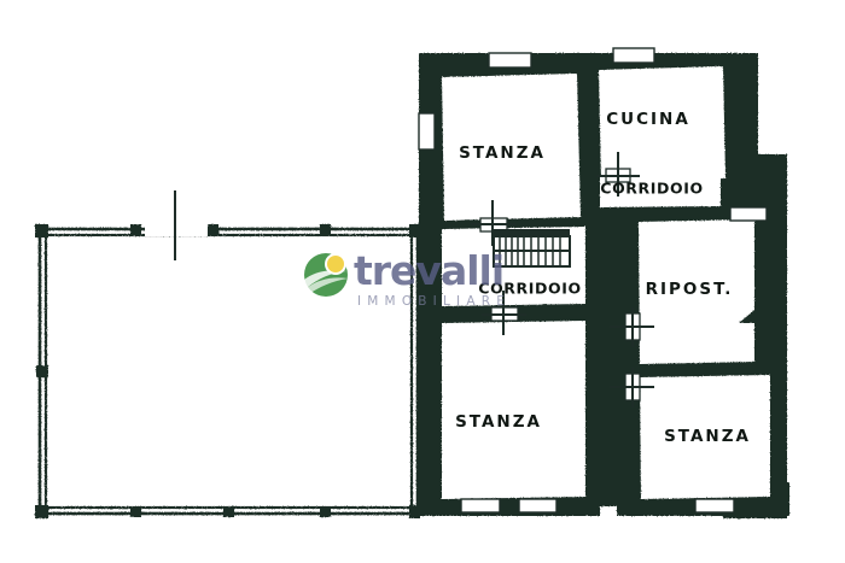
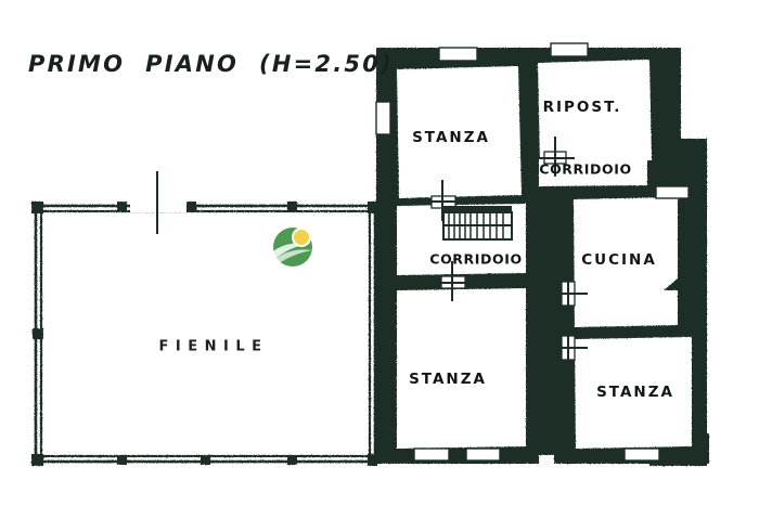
+ PRIMO PIANO (H=2.50)
+ FIENILE
  STANZA
- CUCINA
+ RIPOST.
  CORRIDOIO
  CORRIDOIO
- RIPOST.
+ CUCINA
  STANZA
  STANZA
- trevalli
- IMMOBILIARE
